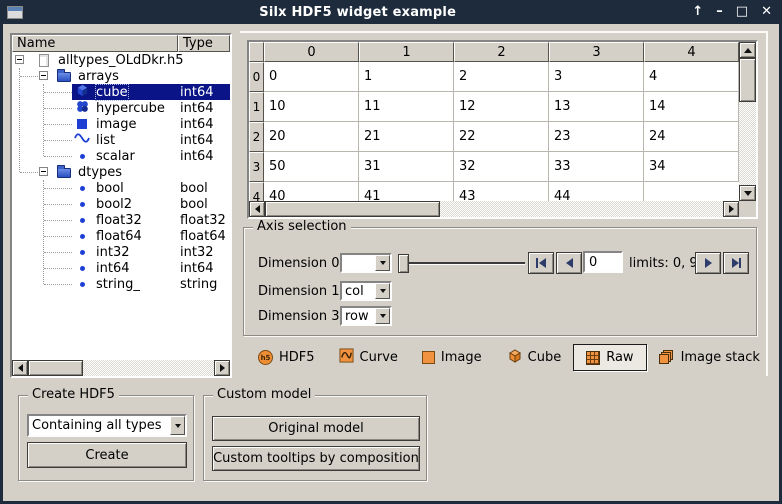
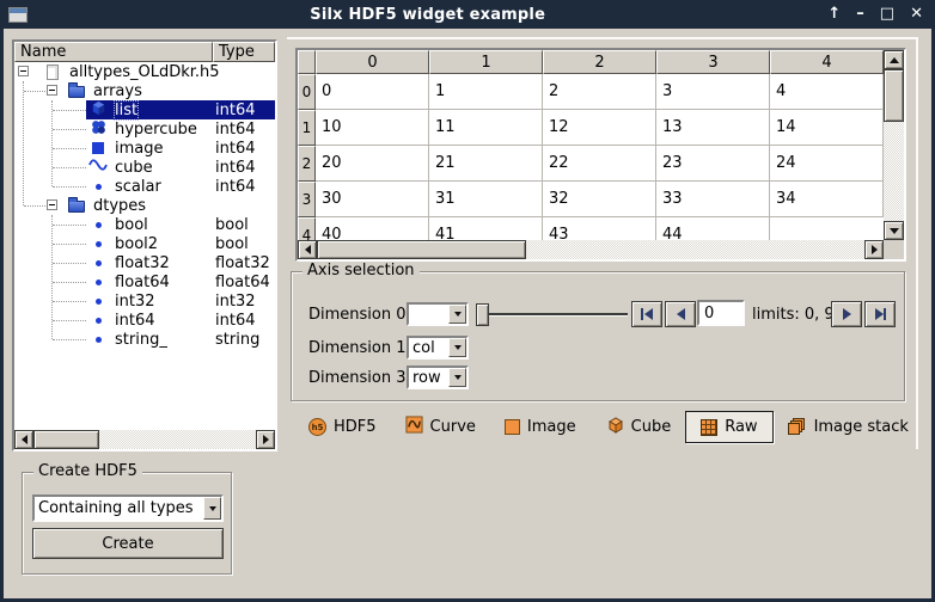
  Silx HDF5 widget example
  ↑
  –
  □
  ✕
  Name
  Type
  alltypes_OLdDkr.h5
  arrays
- cube
+ list
  int64
  hypercube
  int64
  image
  int64
- list
+ cube
  int64
  scalar
  int64
  dtypes
  bool
  bool
  bool2
  bool
  float32
  float32
  float64
  float64
  int32
  int32
  int64
  int64
  string_
  string
  0
  1
  2
  3
  4
  0
  0
  1
  2
  3
  4
  1
  10
  11
  12
  13
  14
  2
  20
  21
  22
  23
  24
  3
- 50
+ 30
  31
  32
  33
  34
  4
  40
  41
  43
  44
  Axis selection
  Dimension 0
  0
  limits: 0, 9
  Dimension 1
  col
  Dimension 3
  row
  h5
  HDF5
  Curve
  Image
  Cube
  Raw
  Image stack
  Create HDF5
  Containing all types
  Create
- Custom model
- Original model
- Custom tooltips by composition
